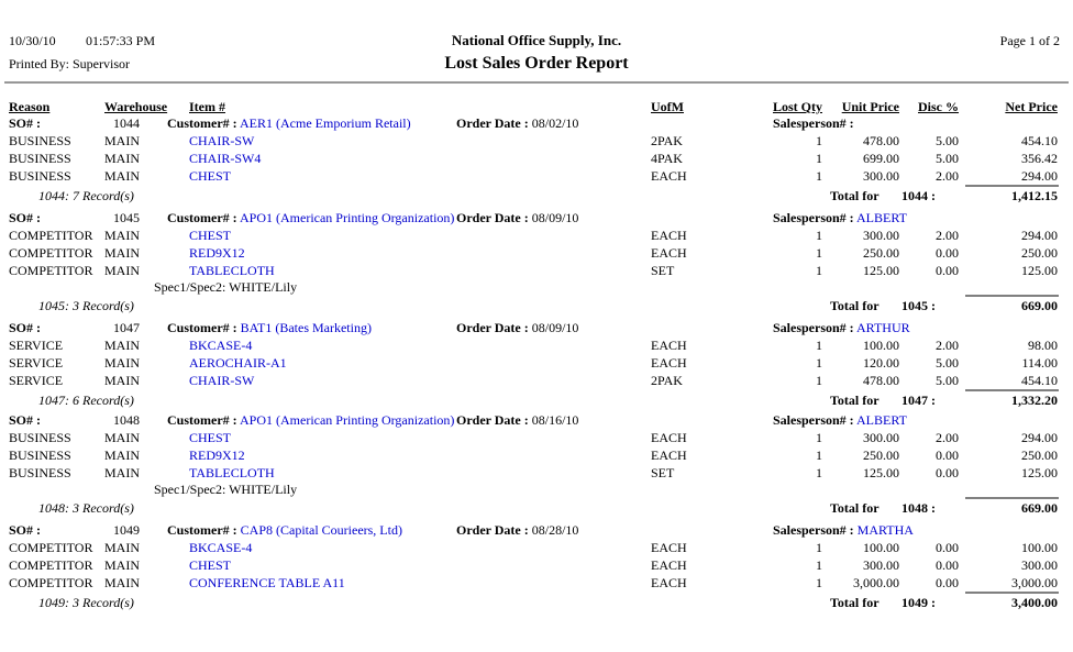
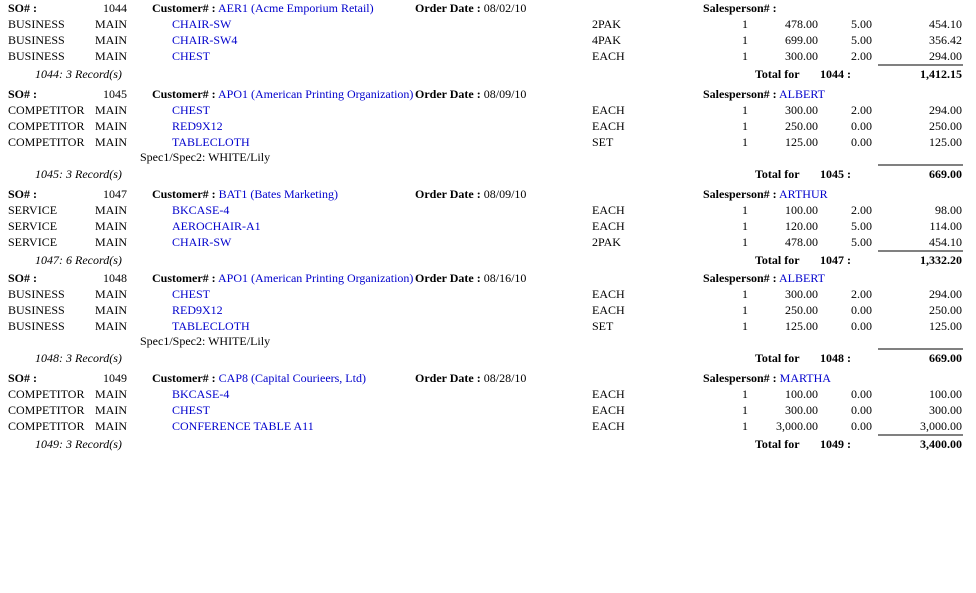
- 10/30/10
- 01:57:33 PM
- National Office Supply, Inc.
- Page 1 of 2
- Printed By: Supervisor
- Lost Sales Order Report
- Reason
- Warehouse
- Item #
- UofM
- Lost Qty
- Unit Price
- Disc %
- Net Price
  SO# :
  1044
  Customer# : AER1 (Acme Emporium Retail)
  Order Date : 08/02/10
  Salesperson# :
  BUSINESS
  MAIN
  CHAIR-SW
  2PAK
  1
  478.00
  5.00
  454.10
  BUSINESS
  MAIN
  CHAIR-SW4
  4PAK
  1
  699.00
  5.00
  356.42
  BUSINESS
  MAIN
  CHEST
  EACH
  1
  300.00
  2.00
  294.00
- 1044: 7 Record(s)
+ 1044: 3 Record(s)
  Total for
  1044 :
  1,412.15
  SO# :
  1045
  Customer# : APO1 (American Printing Organization)
  Order Date : 08/09/10
  Salesperson# : ALBERT
  COMPETITOR
  MAIN
  CHEST
  EACH
  1
  300.00
  2.00
  294.00
  COMPETITOR
  MAIN
  RED9X12
  EACH
  1
  250.00
  0.00
  250.00
  COMPETITOR
  MAIN
  TABLECLOTH
  SET
  1
  125.00
  0.00
  125.00
  Spec1/Spec2: WHITE/Lily
  1045: 3 Record(s)
  Total for
  1045 :
  669.00
  SO# :
  1047
  Customer# : BAT1 (Bates Marketing)
  Order Date : 08/09/10
  Salesperson# : ARTHUR
  SERVICE
  MAIN
  BKCASE-4
  EACH
  1
  100.00
  2.00
  98.00
  SERVICE
  MAIN
  AEROCHAIR-A1
  EACH
  1
  120.00
  5.00
  114.00
  SERVICE
  MAIN
  CHAIR-SW
  2PAK
  1
  478.00
  5.00
  454.10
  1047: 6 Record(s)
  Total for
  1047 :
  1,332.20
  SO# :
  1048
  Customer# : APO1 (American Printing Organization)
  Order Date : 08/16/10
  Salesperson# : ALBERT
  BUSINESS
  MAIN
  CHEST
  EACH
  1
  300.00
  2.00
  294.00
  BUSINESS
  MAIN
  RED9X12
  EACH
  1
  250.00
  0.00
  250.00
  BUSINESS
  MAIN
  TABLECLOTH
  SET
  1
  125.00
  0.00
  125.00
  Spec1/Spec2: WHITE/Lily
  1048: 3 Record(s)
  Total for
  1048 :
  669.00
  SO# :
  1049
  Customer# : CAP8 (Capital Courieers, Ltd)
  Order Date : 08/28/10
  Salesperson# : MARTHA
  COMPETITOR
  MAIN
  BKCASE-4
  EACH
  1
  100.00
  0.00
  100.00
  COMPETITOR
  MAIN
  CHEST
  EACH
  1
  300.00
  0.00
  300.00
  COMPETITOR
  MAIN
  CONFERENCE TABLE A11
  EACH
  1
  3,000.00
  0.00
  3,000.00
  1049: 3 Record(s)
  Total for
  1049 :
  3,400.00
